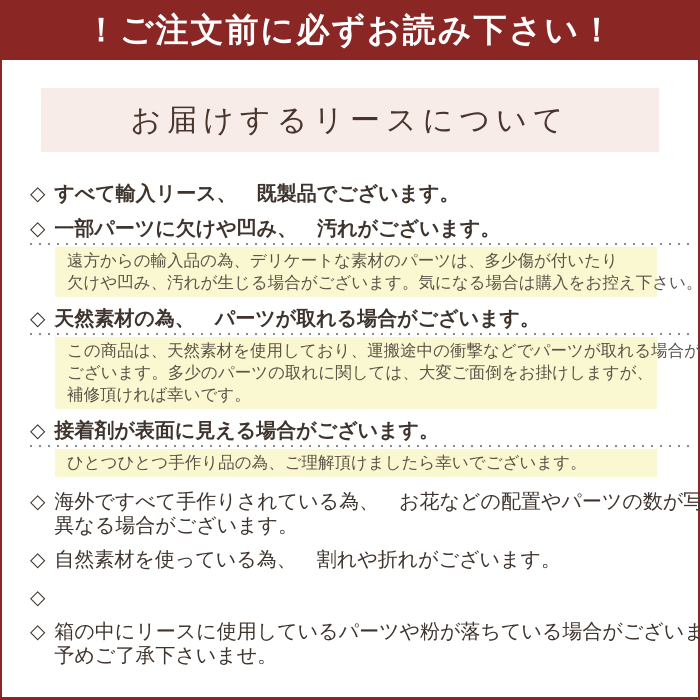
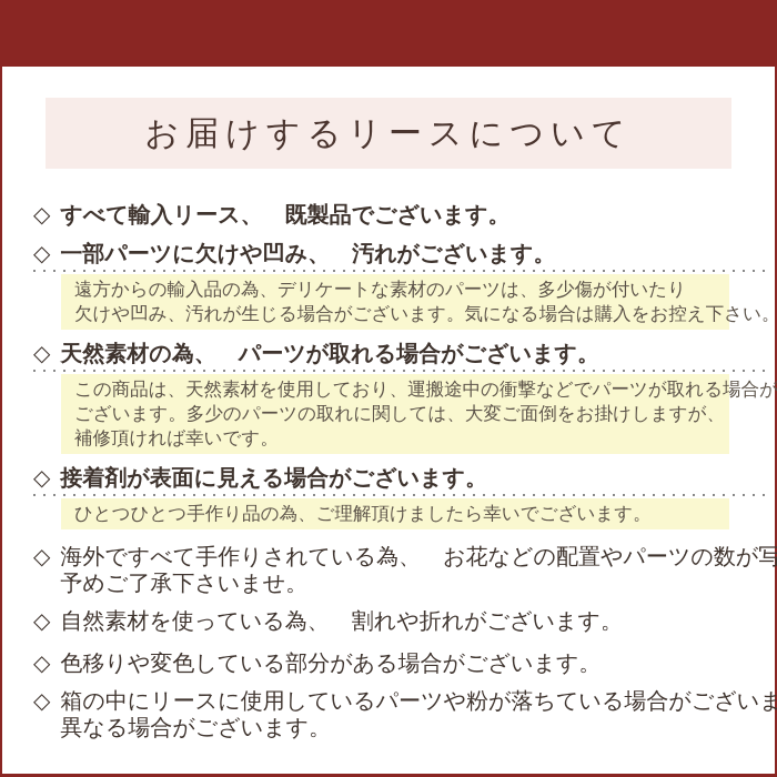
- ！ご注文前に必ずお読み下さい！
  お届けするリースについて
  ◇
  すべて輸入リース、 既製品でございます。
  ◇
  一部パーツに欠けや凹み、 汚れがございます。
  遠方からの輸入品の為、デリケートな素材のパーツは、多少傷が付いたり
  欠けや凹み、汚れが生じる場合がございます。気になる場合は購入をお控え下さい。
  ◇
  天然素材の為、 パーツが取れる場合がございます。
  この商品は、天然素材を使用しており、運搬途中の衝撃などでパーツが取れる場合が
  ございます。多少のパーツの取れに関しては、大変ご面倒をお掛けしますが、
  補修頂ければ幸いです。
  ◇
  接着剤が表面に見える場合がございます。
  ひとつひとつ手作り品の為、ご理解頂けましたら幸いでございます。
  ◇
  海外ですべて手作りされている為、 お花などの配置やパーツの数が写
- 異なる場合がございます。
+ 予めご了承下さいませ。
  ◇
  自然素材を使っている為、 割れや折れがございます。
  ◇
+ 色移りや変色している部分がある場合がございます。
  ◇
  箱の中にリースに使用しているパーツや粉が落ちている場合がございま
- 予めご了承下さいませ。
+ 異なる場合がございます。
